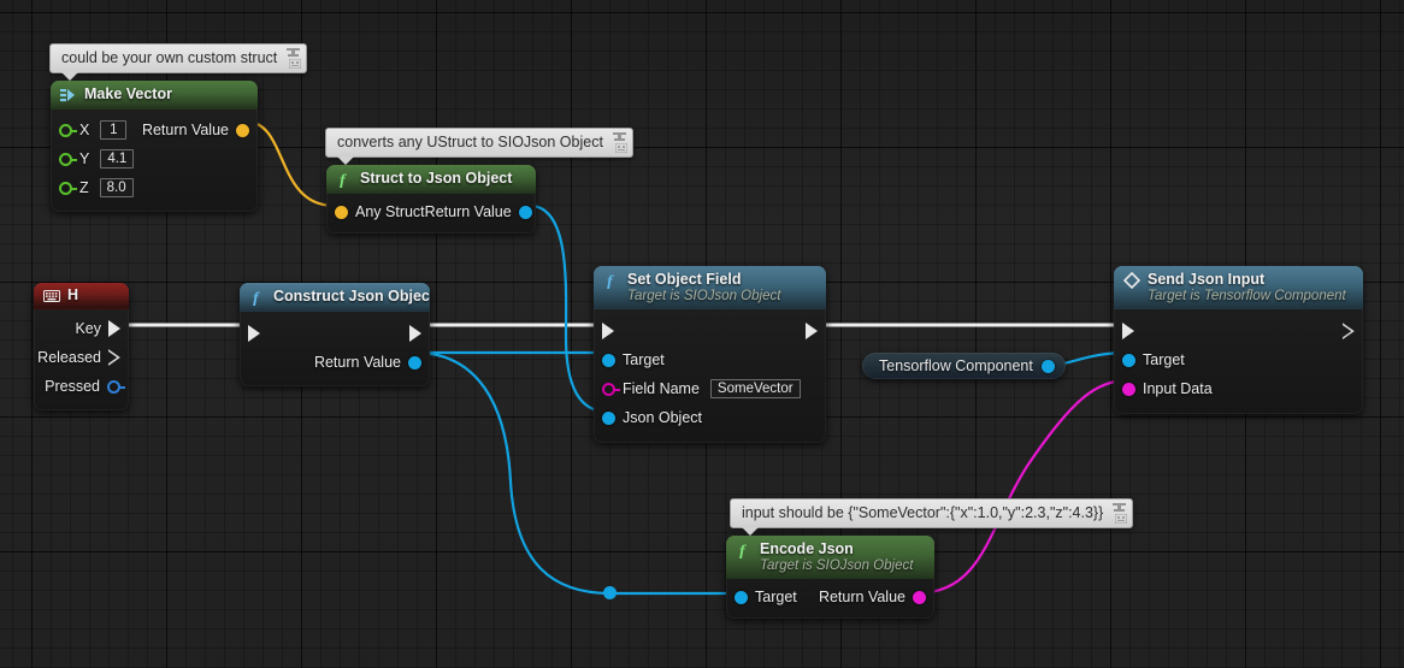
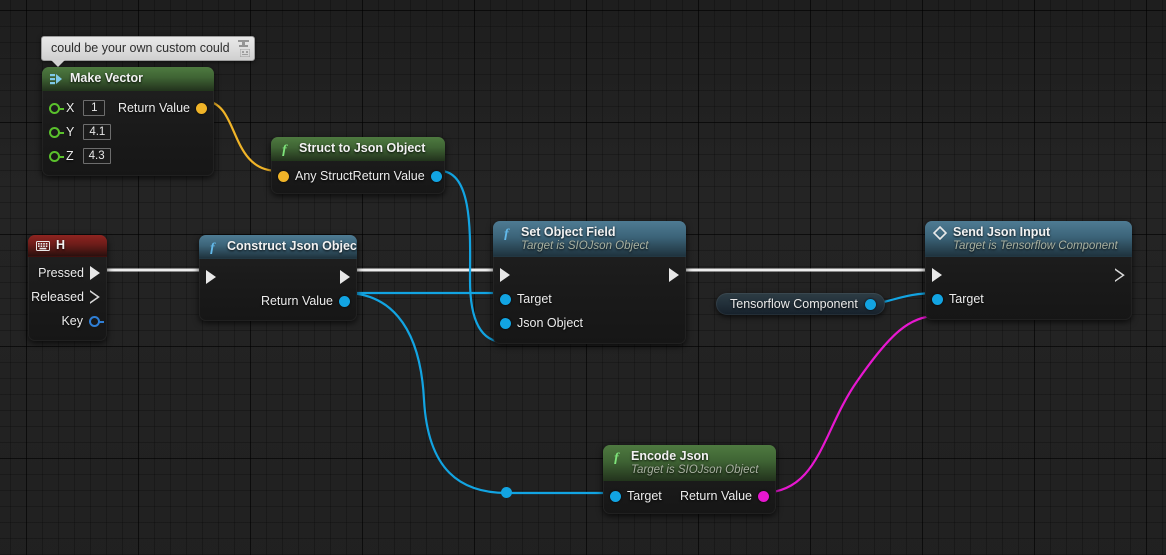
- could be your own custom struct
+ could be your own custom could
- converts any UStruct to SIOJson Object
- input should be {"SomeVector":{"x":1.0,"y":2.3,"z":4.3}}
  Make Vector
  X
  1
  Return Value
  Y
  4.1
  Z
- 8.0
+ 4.3
  f
  Struct to Json Object
  Any Struct
  Return Value
  H
- Key
+ Pressed
  Released
- Pressed
+ Key
  f
  Construct Json Objec
  Return Value
  f
  Set Object Field
  Target is SIOJson Object
  Target
- Field Name
- SomeVector
  Json Object
  Tensorflow Component
  Send Json Input
  Target is Tensorflow Component
  Target
- Input Data
  f
  Encode Json
  Target is SIOJson Object
  Target
  Return Value
